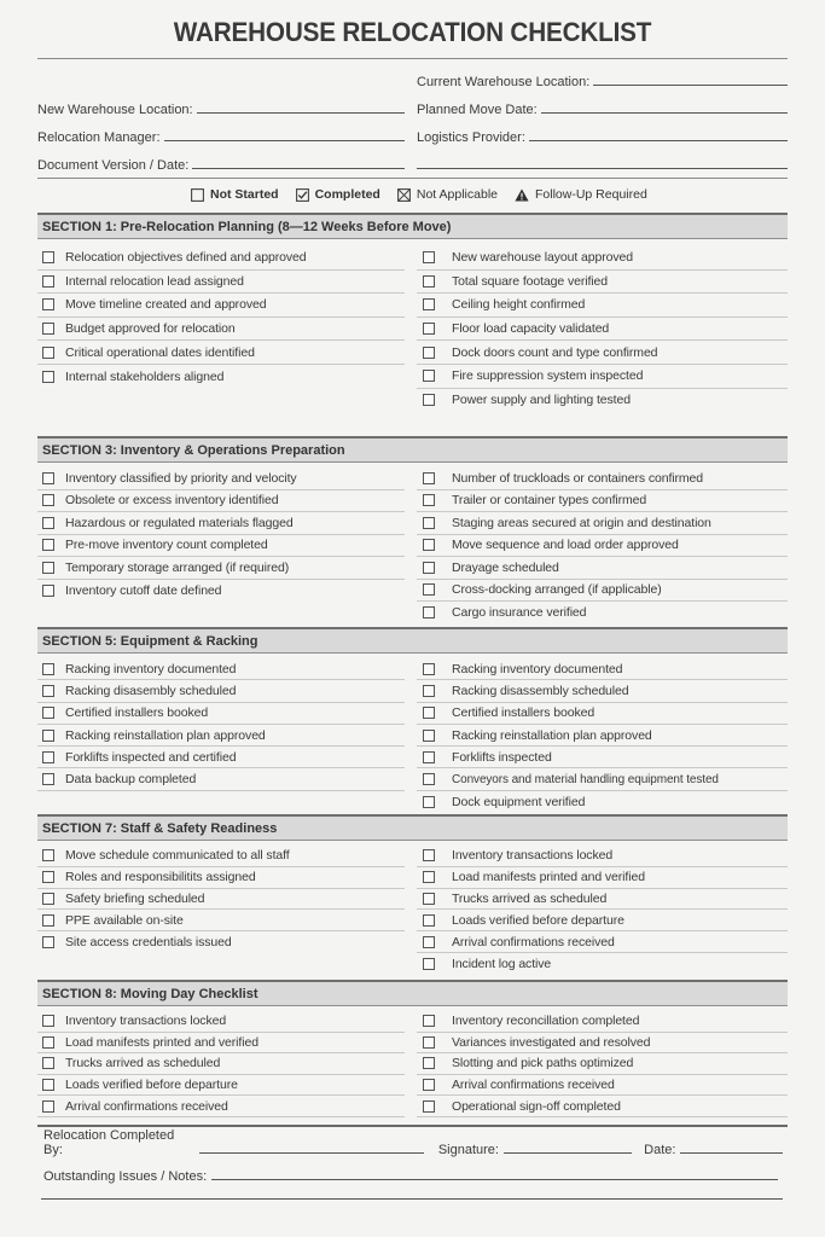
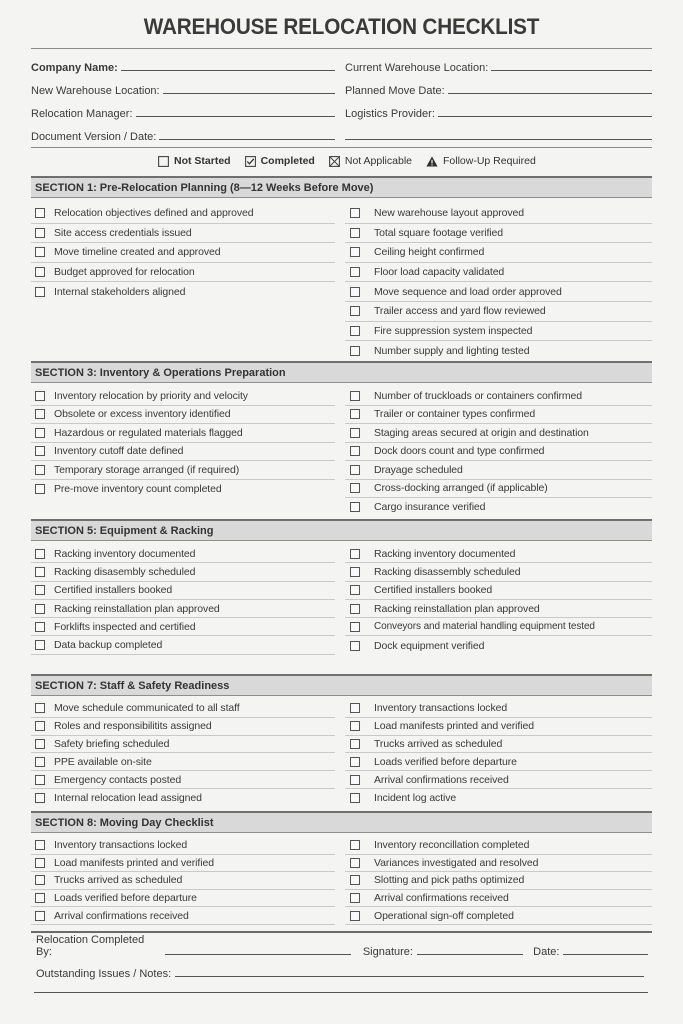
  WAREHOUSE RELOCATION CHECKLIST
+ Company Name:
  Current Warehouse Location:
  New Warehouse Location:
  Planned Move Date:
  Relocation Manager:
  Logistics Provider:
  Document Version / Date:
  Not Started
  Completed
  Not Applicable
  Follow-Up Required
  SECTION 1: Pre-Relocation Planning (8—12 Weeks Before Move)
  Relocation objectives defined and approved
- Internal relocation lead assigned
+ Site access credentials issued
  Move timeline created and approved
  Budget approved for relocation
- Critical operational dates identified
  Internal stakeholders aligned
  New warehouse layout approved
  Total square footage verified
  Ceiling height confirmed
  Floor load capacity validated
- Dock doors count and type confirmed
+ Move sequence and load order approved
+ Trailer access and yard flow reviewed
  Fire suppression system inspected
- Power supply and lighting tested
+ Number supply and lighting tested
  SECTION 3: Inventory & Operations Preparation
- Inventory classified by priority and velocity
+ Inventory relocation by priority and velocity
  Obsolete or excess inventory identified
  Hazardous or regulated materials flagged
- Pre-move inventory count completed
+ Inventory cutoff date defined
  Temporary storage arranged (if required)
- Inventory cutoff date defined
+ Pre-move inventory count completed
  Number of truckloads or containers confirmed
  Trailer or container types confirmed
  Staging areas secured at origin and destination
- Move sequence and load order approved
+ Dock doors count and type confirmed
  Drayage scheduled
  Cross-docking arranged (if applicable)
  Cargo insurance verified
  SECTION 5: Equipment & Racking
  Racking inventory documented
  Racking disasembly scheduled
  Certified installers booked
  Racking reinstallation plan approved
  Forklifts inspected and certified
  Data backup completed
  Racking inventory documented
  Racking disassembly scheduled
  Certified installers booked
  Racking reinstallation plan approved
- Forklifts inspected
  Conveyors and material handling equipment tested
  Dock equipment verified
  SECTION 7: Staff & Safety Readiness
  Move schedule communicated to all staff
  Roles and responsibilitits assigned
  Safety briefing scheduled
  PPE available on-site
+ Emergency contacts posted
- Site access credentials issued
+ Internal relocation lead assigned
  Inventory transactions locked
  Load manifests printed and verified
  Trucks arrived as scheduled
  Loads verified before departure
  Arrival confirmations received
  Incident log active
  SECTION 8: Moving Day Checklist
  Inventory transactions locked
  Load manifests printed and verified
  Trucks arrived as scheduled
  Loads verified before departure
  Arrival confirmations received
  Inventory reconcillation completed
  Variances investigated and resolved
  Slotting and pick paths optimized
  Arrival confirmations received
  Operational sign-off completed
  Relocation Completed By:
  Signature:
  Date:
  Outstanding Issues / Notes:
